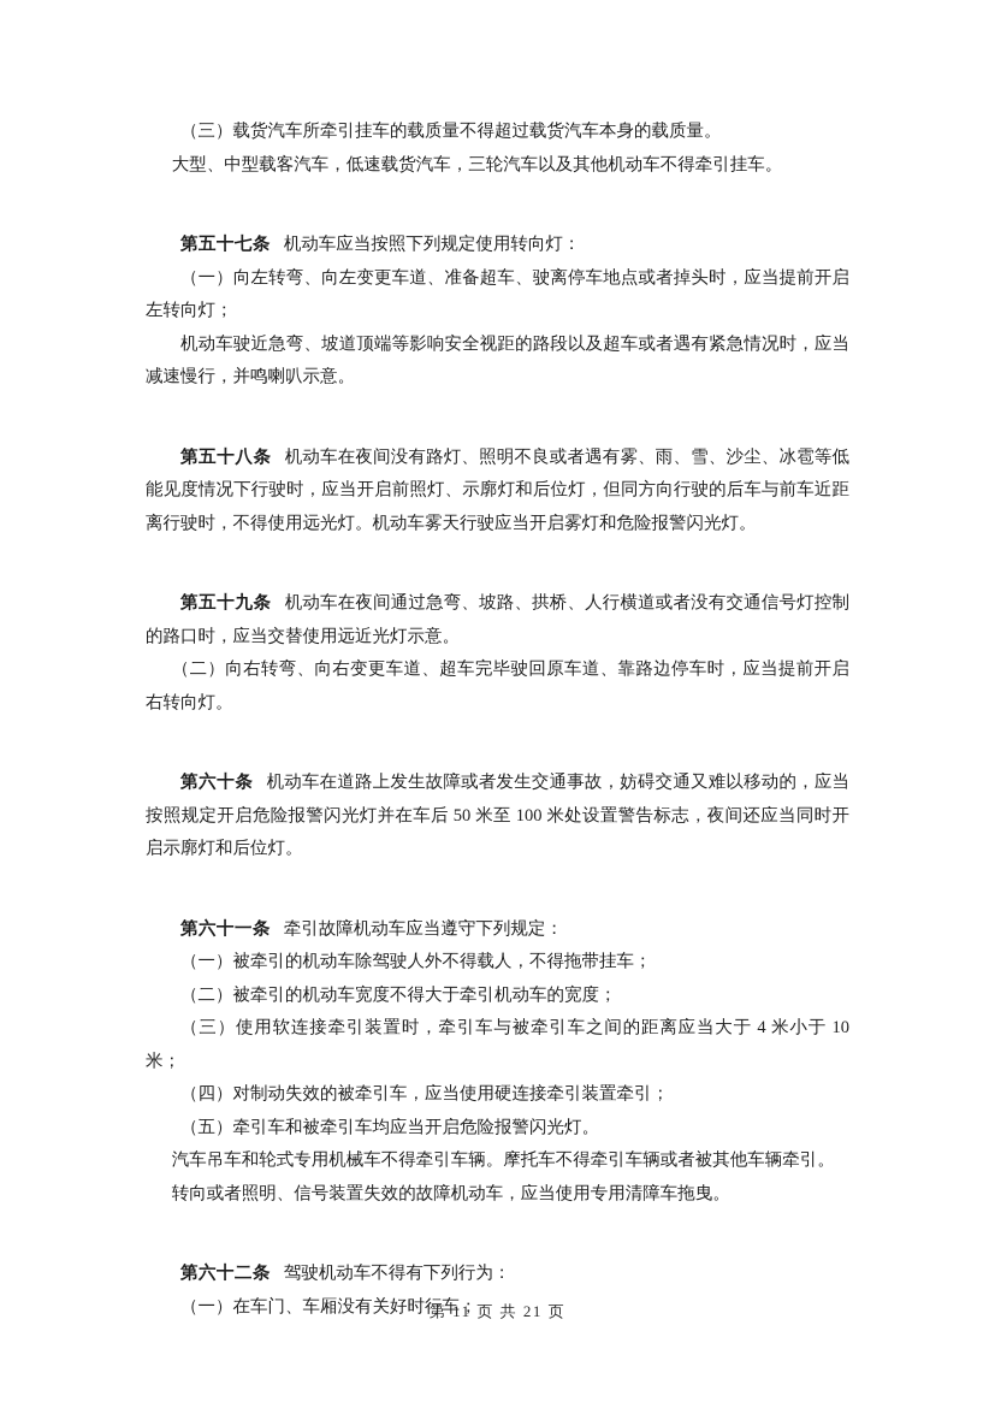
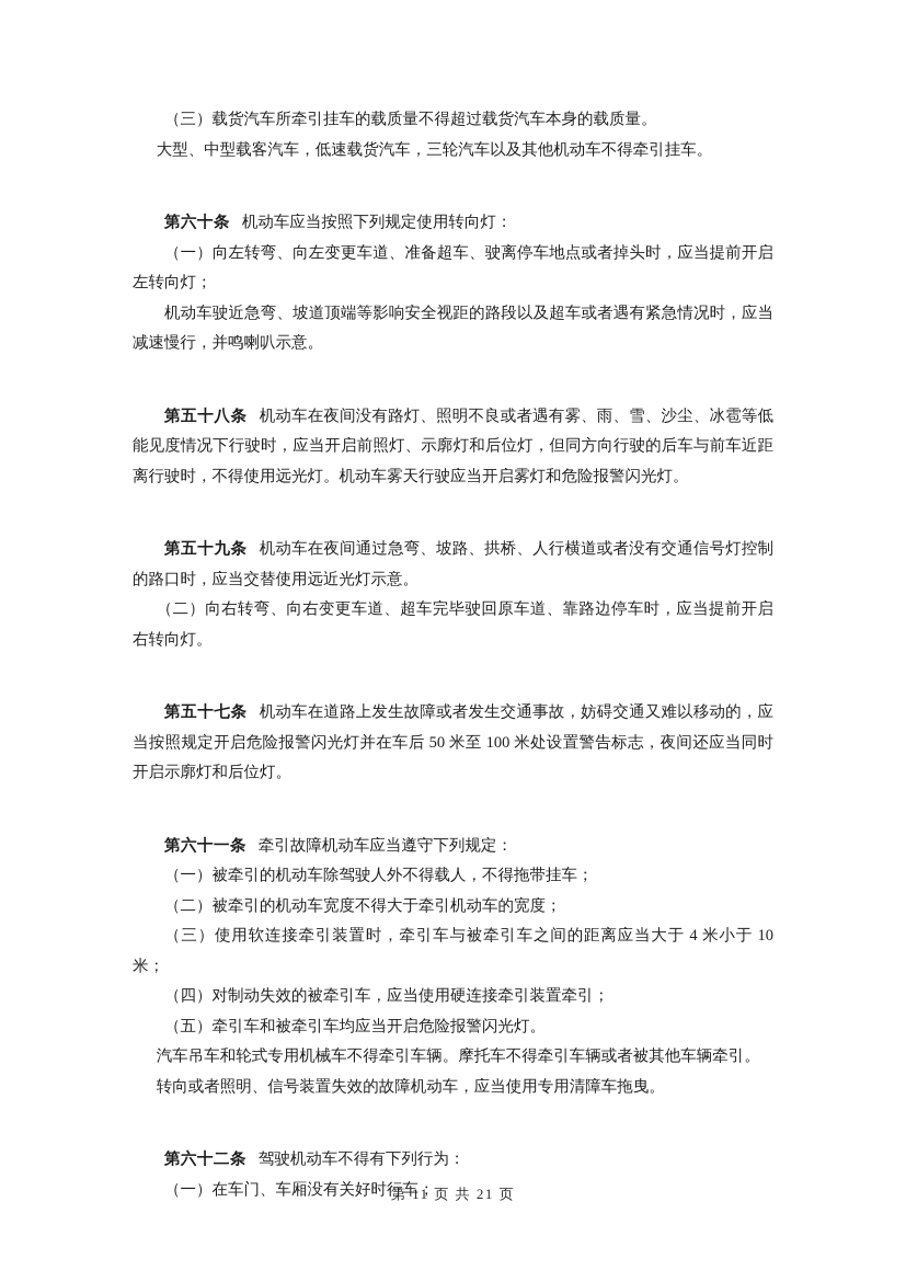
  （三）载货汽车所牵引挂车的载质量不得超过载货汽车本身的载质量。
  大型、中型载客汽车，低速载货汽车，三轮汽车以及其他机动车不得牵引挂车。
- 第五十七条 机动车应当按照下列规定使用转向灯：
+ 第六十条 机动车应当按照下列规定使用转向灯：
  （一）向左转弯、向左变更车道、准备超车、驶离停车地点或者掉头时，应当提前开启左转向灯；
  机动车驶近急弯、坡道顶端等影响安全视距的路段以及超车或者遇有紧急情况时，应当减速慢行，并鸣喇叭示意。
  第五十八条 机动车在夜间没有路灯、照明不良或者遇有雾、雨、雪、沙尘、冰雹等低能见度情况下行驶时，应当开启前照灯、示廓灯和后位灯，但同方向行驶的后车与前车近距离行驶时，不得使用远光灯。机动车雾天行驶应当开启雾灯和危险报警闪光灯。
  第五十九条 机动车在夜间通过急弯、坡路、拱桥、人行横道或者没有交通信号灯控制的路口时，应当交替使用远近光灯示意。
  （二）向右转弯、向右变更车道、超车完毕驶回原车道、靠路边停车时，应当提前开启右转向灯。
- 第六十条 机动车在道路上发生故障或者发生交通事故，妨碍交通又难以移动的，应当按照规定开启危险报警闪光灯并在车后 50 米至 100 米处设置警告标志，夜间还应当同时开启示廓灯和后位灯。
+ 第五十七条 机动车在道路上发生故障或者发生交通事故，妨碍交通又难以移动的，应当按照规定开启危险报警闪光灯并在车后 50 米至 100 米处设置警告标志，夜间还应当同时开启示廓灯和后位灯。
  第六十一条 牵引故障机动车应当遵守下列规定：
  （一）被牵引的机动车除驾驶人外不得载人，不得拖带挂车；
  （二）被牵引的机动车宽度不得大于牵引机动车的宽度；
  （三）使用软连接牵引装置时，牵引车与被牵引车之间的距离应当大于 4 米小于 10 米；
  （四）对制动失效的被牵引车，应当使用硬连接牵引装置牵引；
  （五）牵引车和被牵引车均应当开启危险报警闪光灯。
  汽车吊车和轮式专用机械车不得牵引车辆。摩托车不得牵引车辆或者被其他车辆牵引。
  转向或者照明、信号装置失效的故障机动车，应当使用专用清障车拖曳。
  第六十二条 驾驶机动车不得有下列行为：
  （一）在车门、车厢没有关好时行车；
  第 11 页 共 21 页
